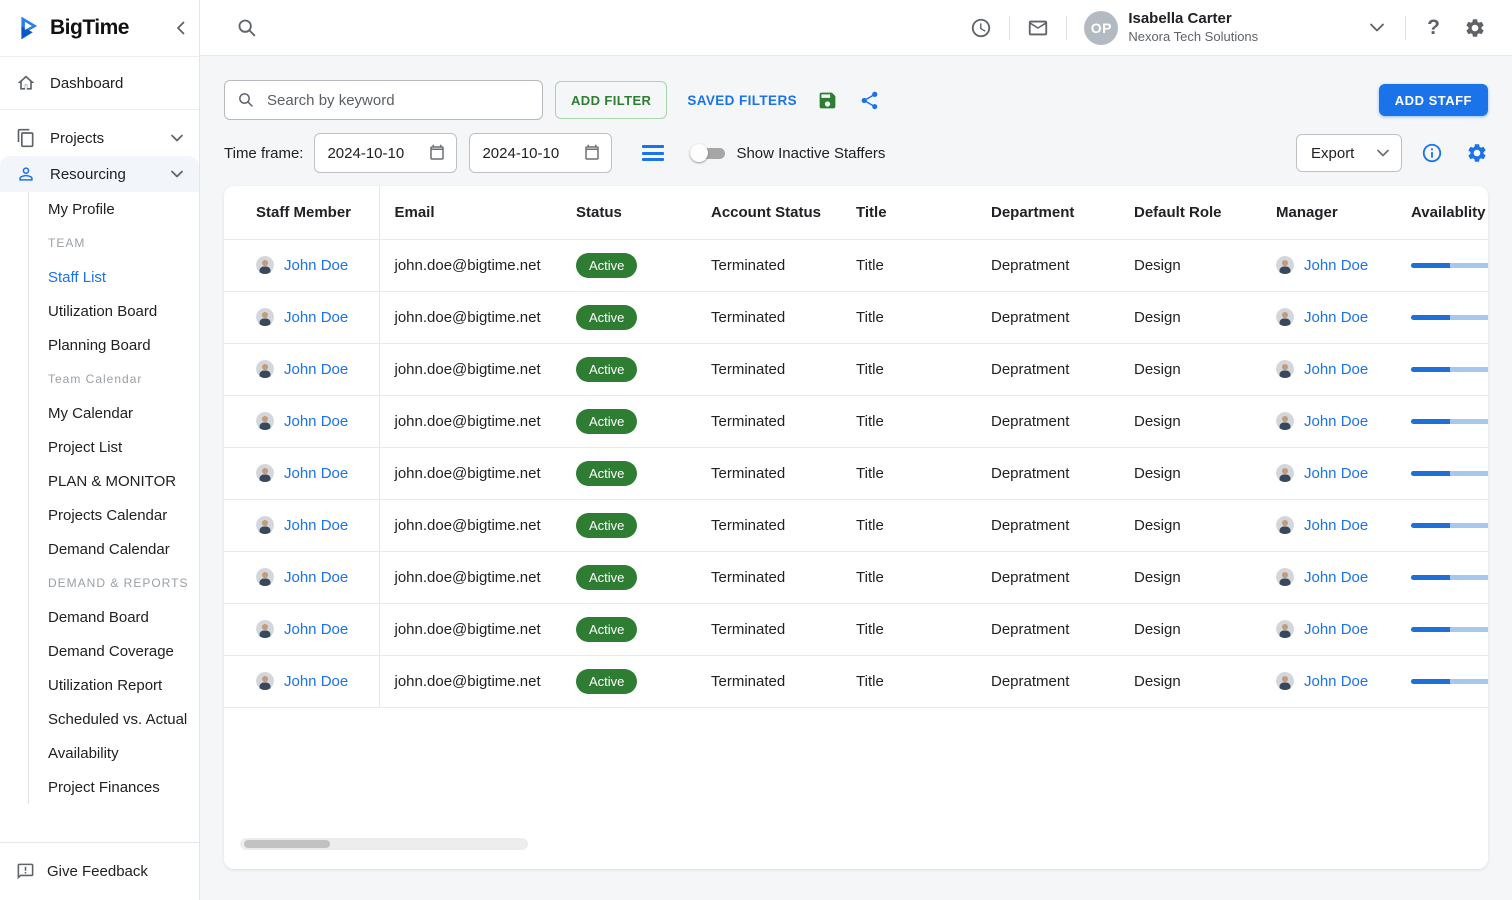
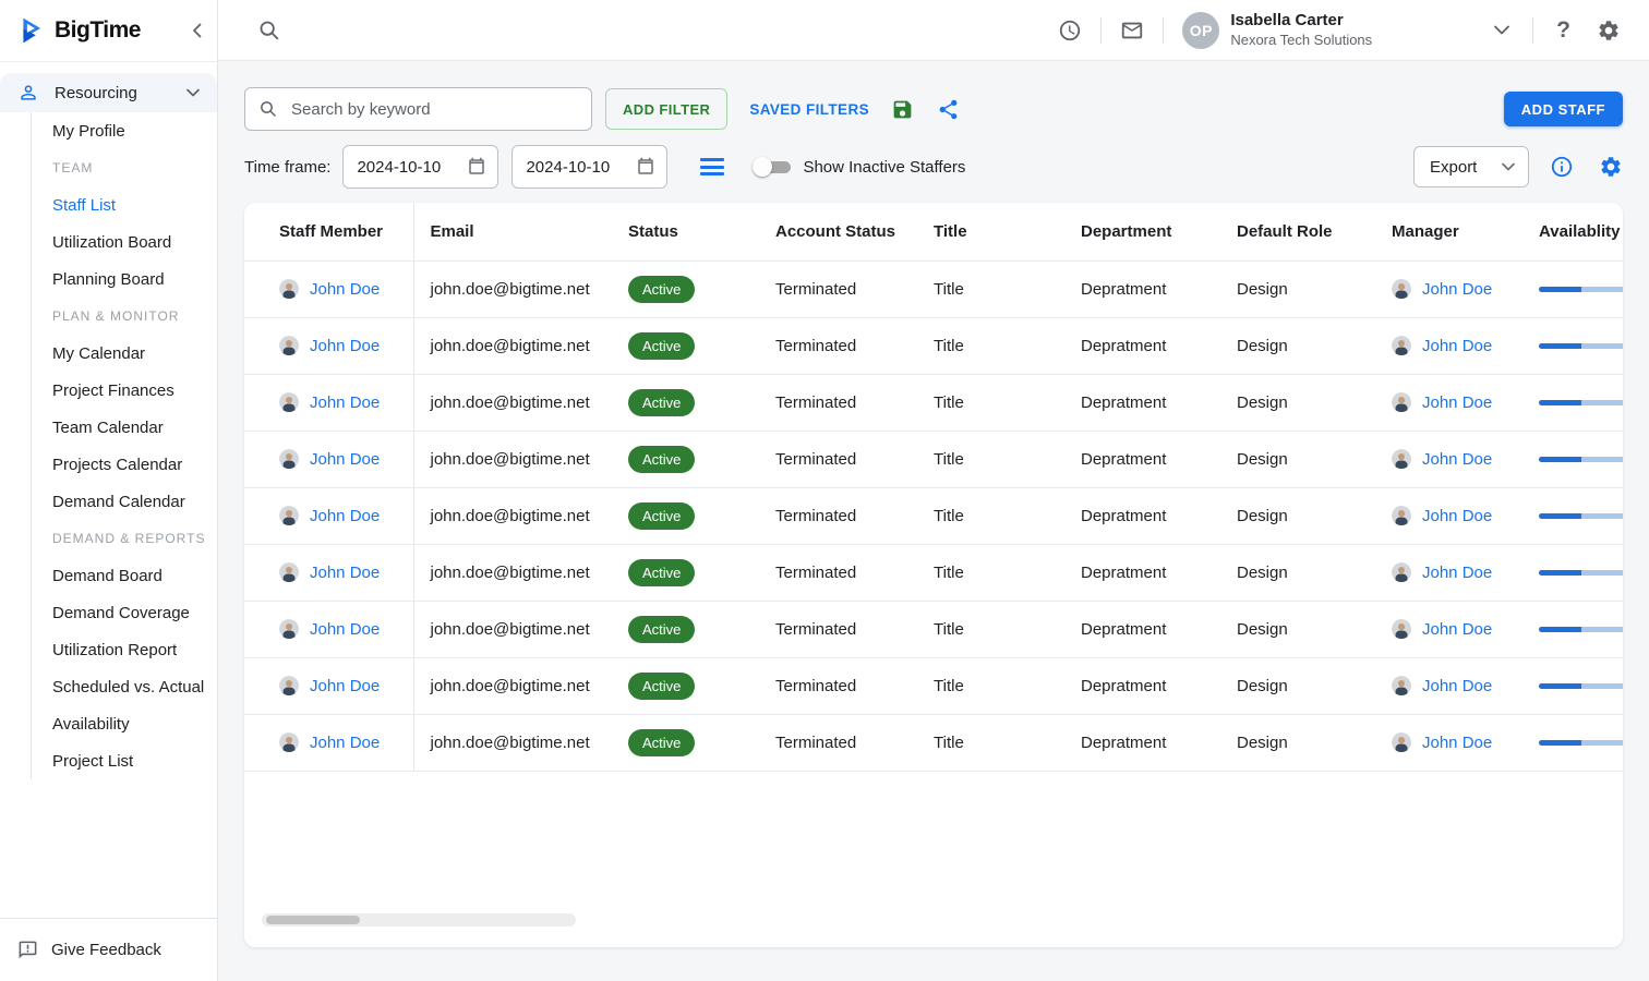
  BigTime
- Dashboard
- Projects
  Resourcing
  My Profile
  TEAM
  Staff List
  Utilization Board
  Planning Board
- Team Calendar
+ PLAN & MONITOR
  My Calendar
- Project List
+ Project Finances
- PLAN & MONITOR
+ Team Calendar
  Projects Calendar
  Demand Calendar
  DEMAND & REPORTS
  Demand Board
  Demand Coverage
  Utilization Report
  Scheduled vs. Actual
  Availability
- Project Finances
+ Project List
  Give Feedback
  OP
  Isabella Carter
  Nexora Tech Solutions
  ?
  Search by keyword
  ADD FILTER
  SAVED FILTERS
  ADD STAFF
  Time frame:
  2024-10-10
  2024-10-10
  Show Inactive Staffers
  Export
  Staff Member	Email	Status	Account Status	Title	Department	Default Role	Manager	Availablity
  John Doe	john.doe@bigtime.net	Active	Terminated	Title	Depratment	Design	John Doe
  John Doe	john.doe@bigtime.net	Active	Terminated	Title	Depratment	Design	John Doe
  John Doe	john.doe@bigtime.net	Active	Terminated	Title	Depratment	Design	John Doe
  John Doe	john.doe@bigtime.net	Active	Terminated	Title	Depratment	Design	John Doe
  John Doe	john.doe@bigtime.net	Active	Terminated	Title	Depratment	Design	John Doe
  John Doe	john.doe@bigtime.net	Active	Terminated	Title	Depratment	Design	John Doe
  John Doe	john.doe@bigtime.net	Active	Terminated	Title	Depratment	Design	John Doe
  John Doe	john.doe@bigtime.net	Active	Terminated	Title	Depratment	Design	John Doe
  John Doe	john.doe@bigtime.net	Active	Terminated	Title	Depratment	Design	John Doe
